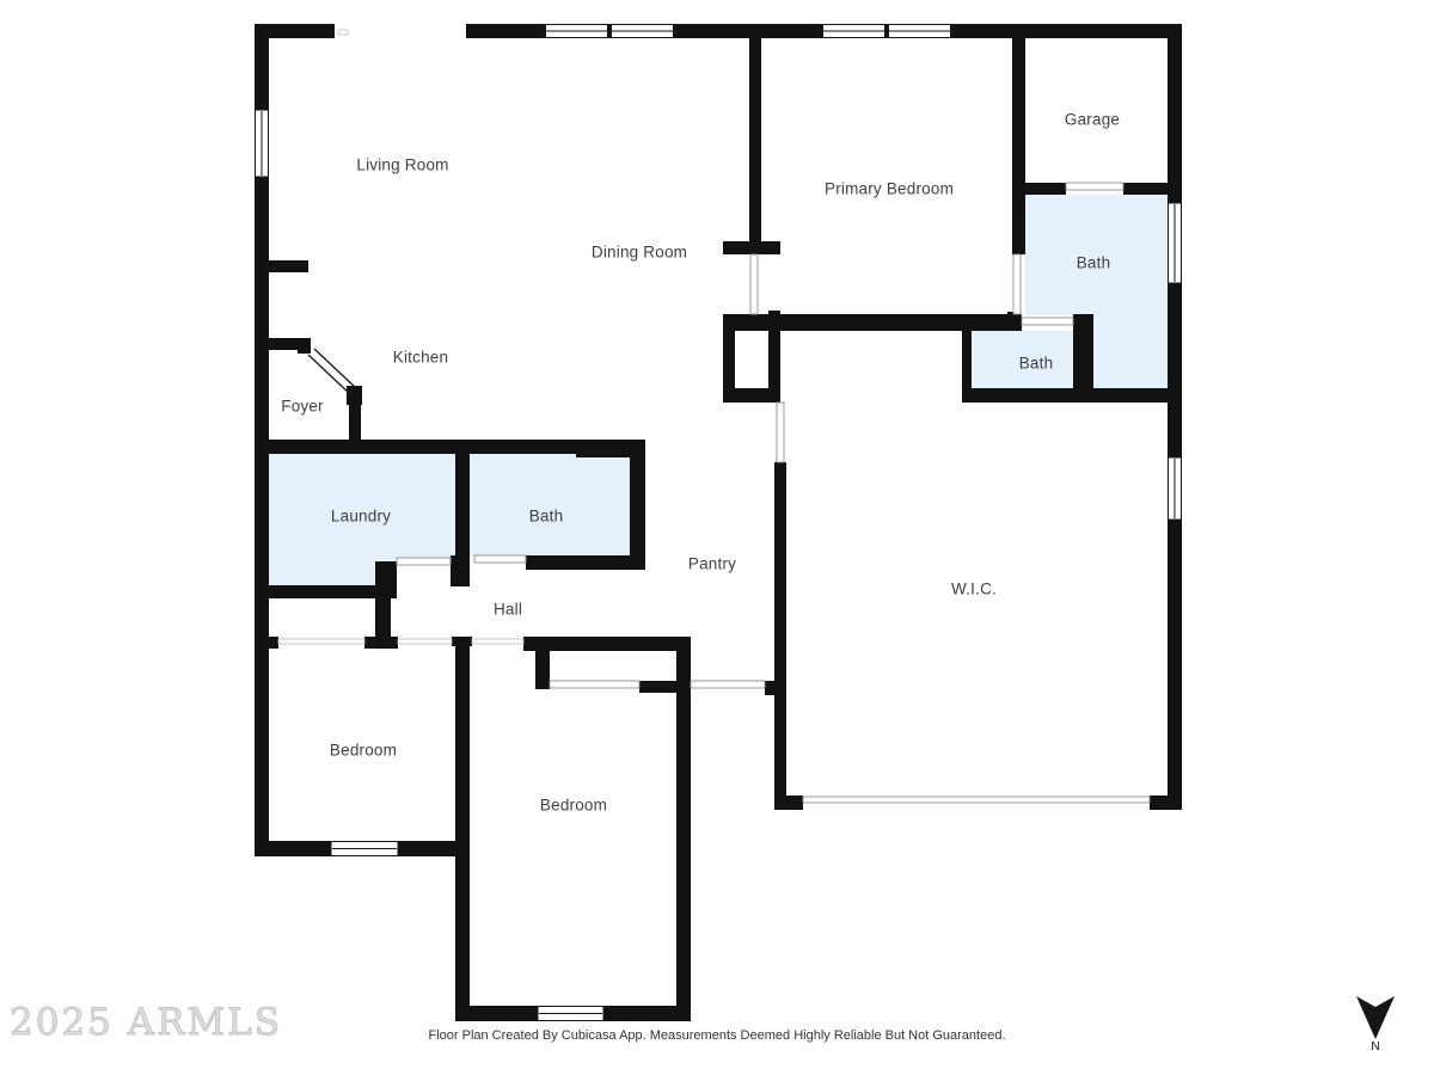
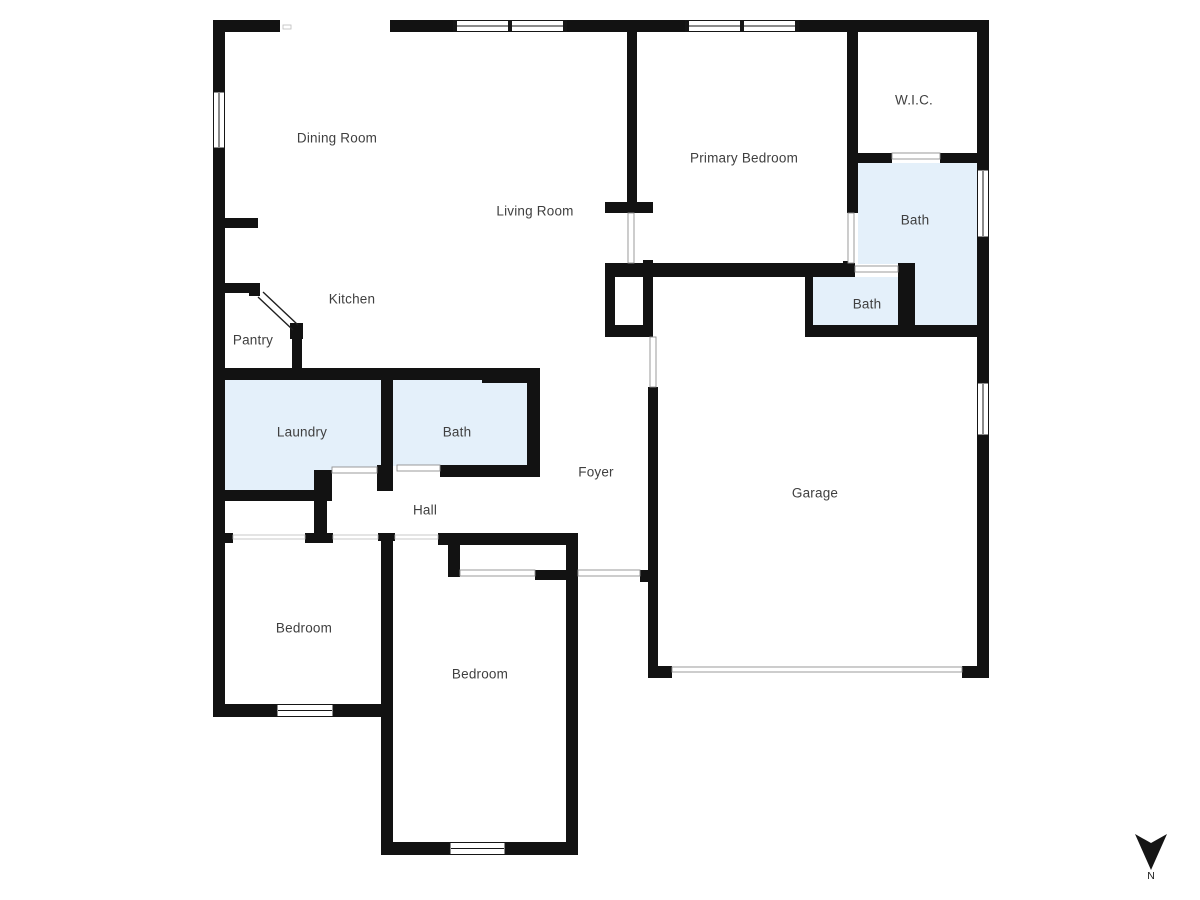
- Living Room
+ Dining Room
  Kitchen
- Foyer
+ Pantry
- Dining Room
+ Living Room
  Primary Bedroom
- Garage
+ W.I.C.
  Bath
  Bath
  Laundry
  Bath
- Pantry
+ Foyer
  Hall
- W.I.C.
+ Garage
  Bedroom
  Bedroom
- 2025 ARMLS
- Floor Plan Created By Cubicasa App. Measurements Deemed Highly Reliable But Not Guaranteed.
  N
